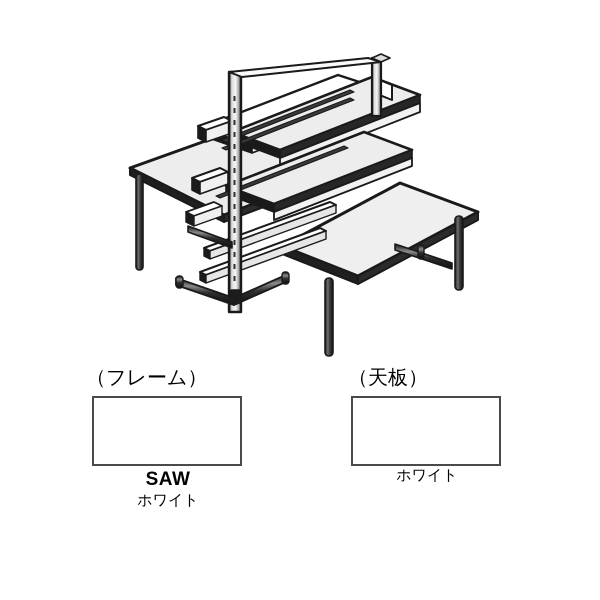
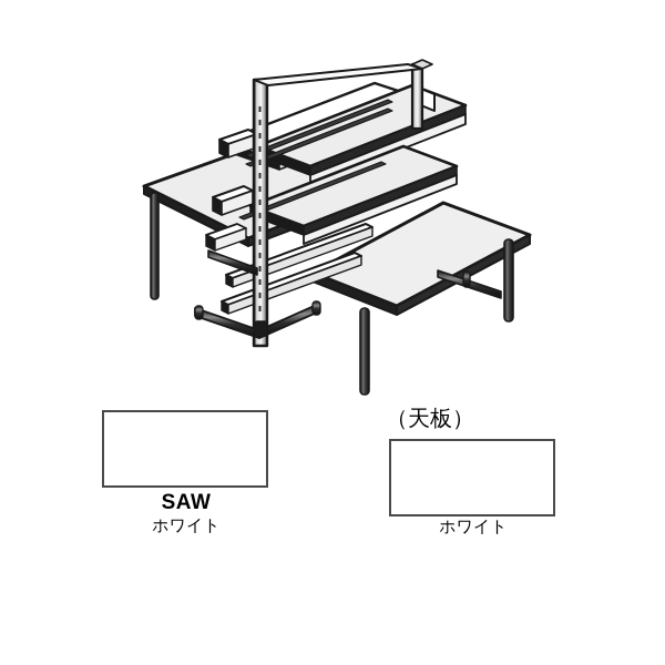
- （フレーム）
  SAW
  ホワイト
  （天板）
  ホワイト
